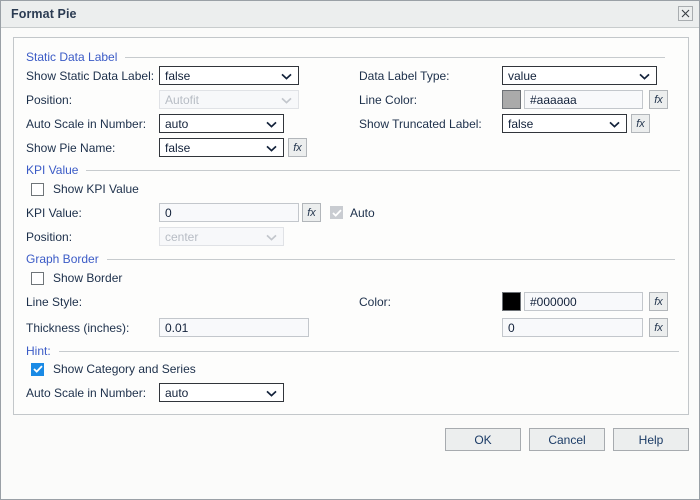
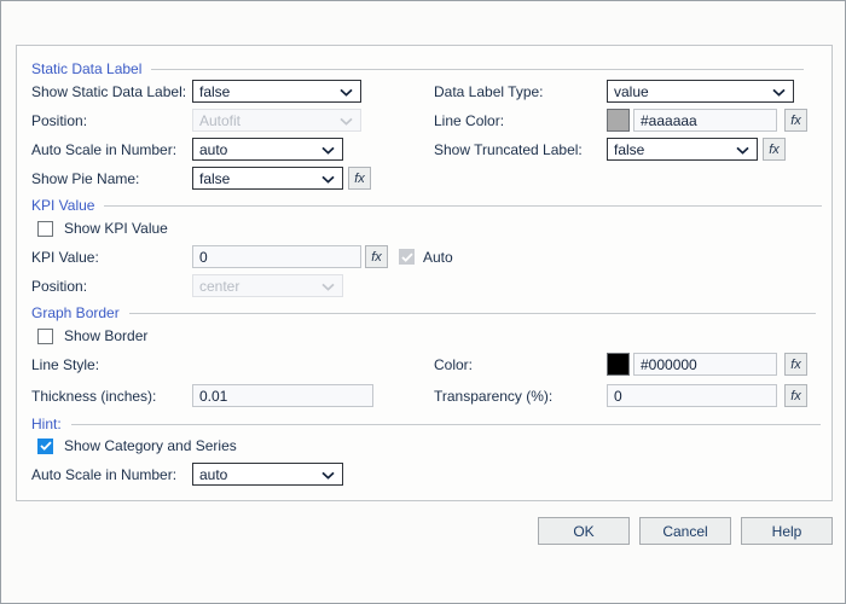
- Format Pie
  Static Data Label
  Show Static Data Label:
  false
  Data Label Type:
  value
  Position:
  Autofit
  Line Color:
  #aaaaaa
  fx
  Auto Scale in Number:
  auto
  Show Truncated Label:
  false
  fx
  Show Pie Name:
  false
  fx
  KPI Value
  Show KPI Value
  KPI Value:
  0
  fx
  Auto
  Position:
  center
  Graph Border
  Show Border
  Line Style:
  Color:
  #000000
  fx
  Thickness (inches):
  0.01
+ Transparency (%):
  0
  fx
  Hint:
  Show Category and Series
  Auto Scale in Number:
  auto
  OK
  Cancel
  Help
